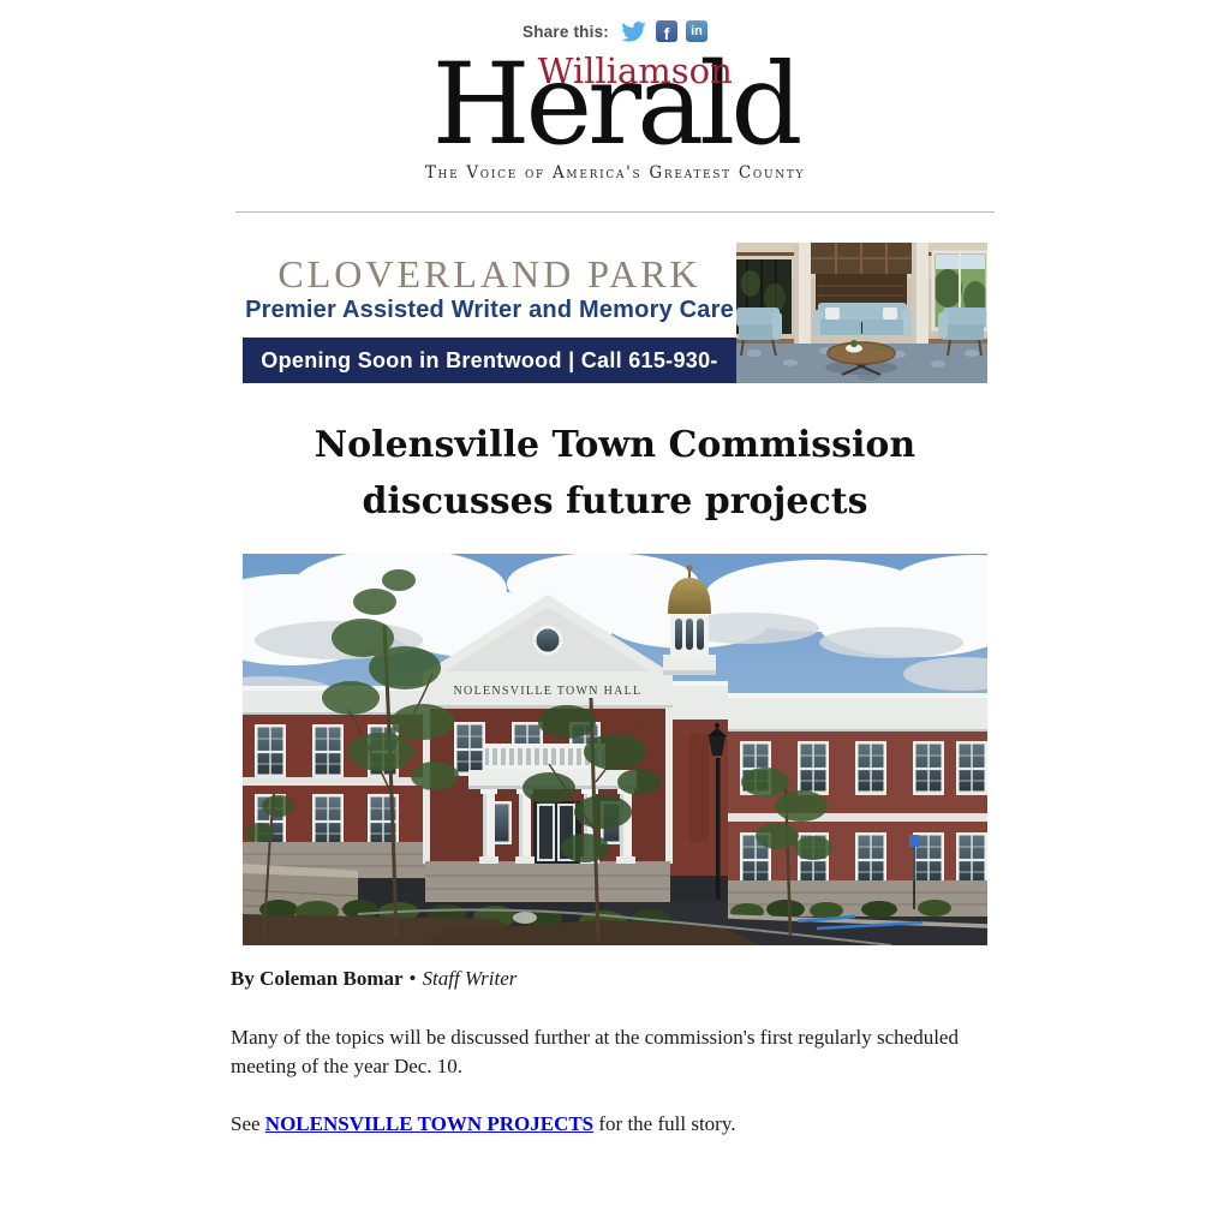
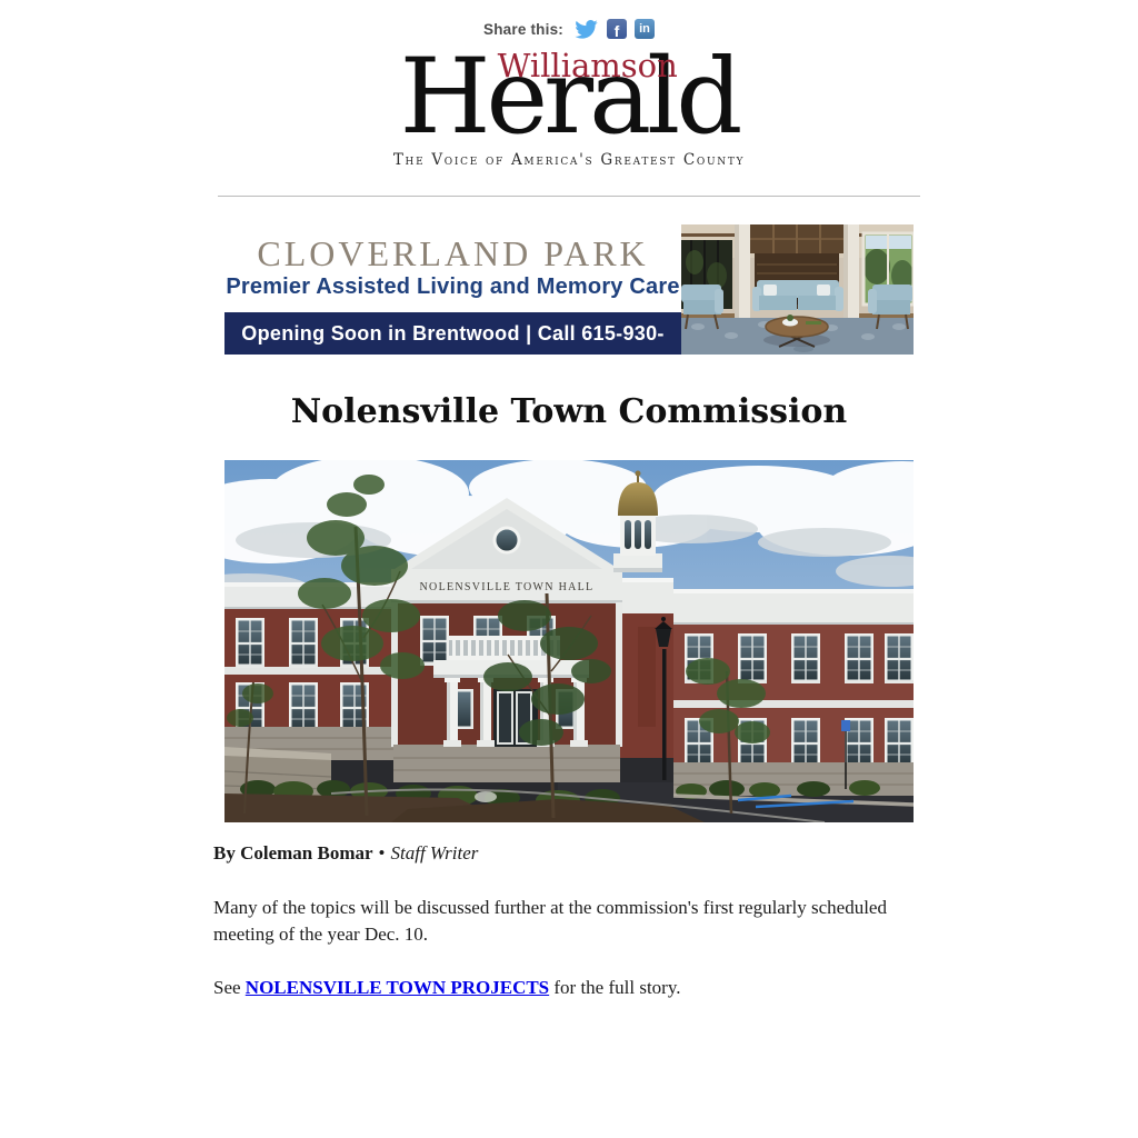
  Share this:
  f
  in
  Herald
  Williamson
  The Voice of America's Greatest County
  CLOVERLAND PARK
- Premier Assisted Writer and Memory Care
+ Premier Assisted Living and Memory Care
  Opening Soon in Brentwood | Call 615-930-
  Nolensville Town Commission
- discusses future projects
  NOLENSVILLE TOWN HALL
  By Coleman Bomar • Staff Writer
  Many of the topics will be discussed further at the commission's first regularly scheduled meeting of the year Dec. 10.
  See NOLENSVILLE TOWN PROJECTS for the full story.
